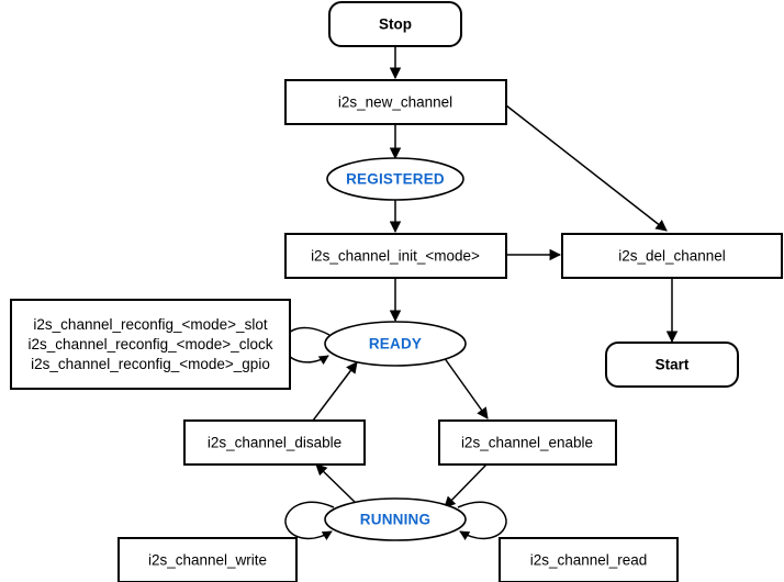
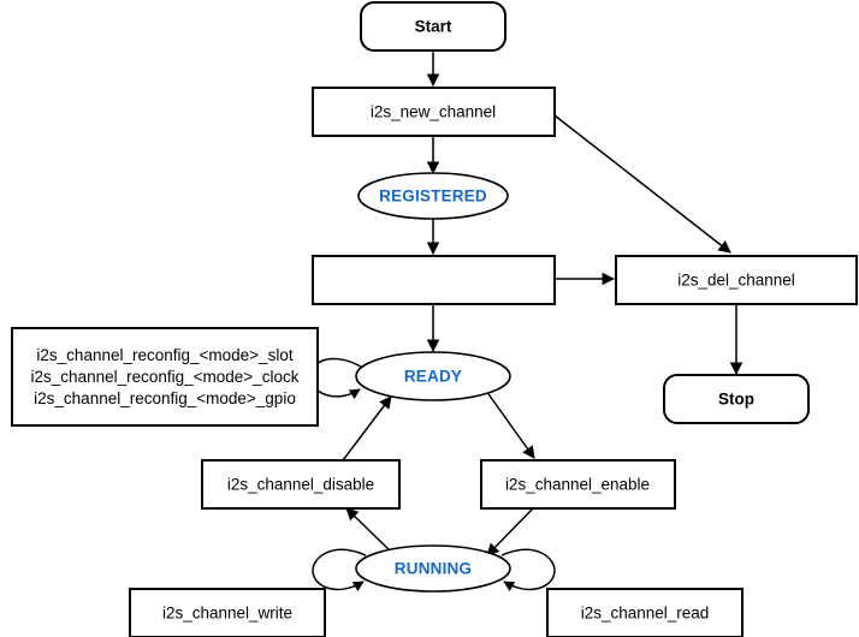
- Stop
+ Start
  i2s_new_channel
  REGISTERED
- i2s_channel_init_<mode>
  i2s_del_channel
- Start
+ Stop
  i2s_channel_reconfig_<mode>_slot
  i2s_channel_reconfig_<mode>_clock
  i2s_channel_reconfig_<mode>_gpio
  READY
  i2s_channel_disable
  i2s_channel_enable
  RUNNING
  i2s_channel_write
  i2s_channel_read
